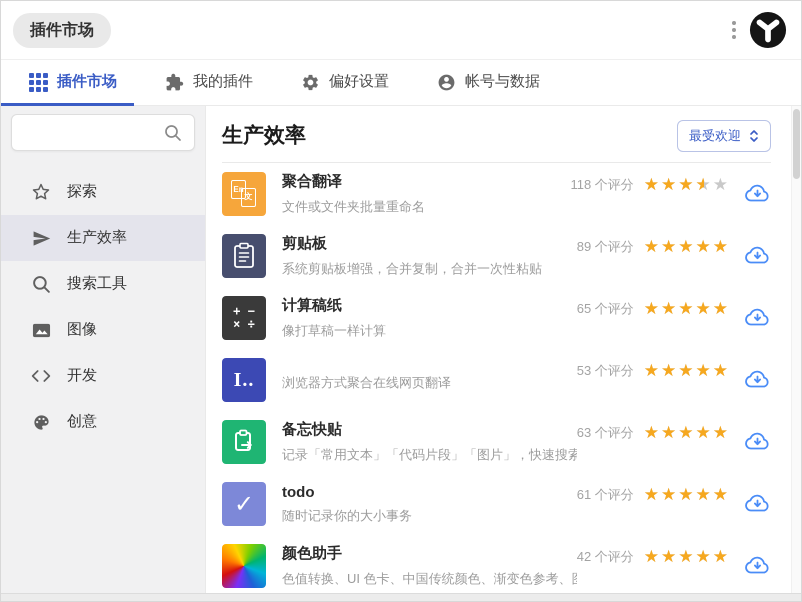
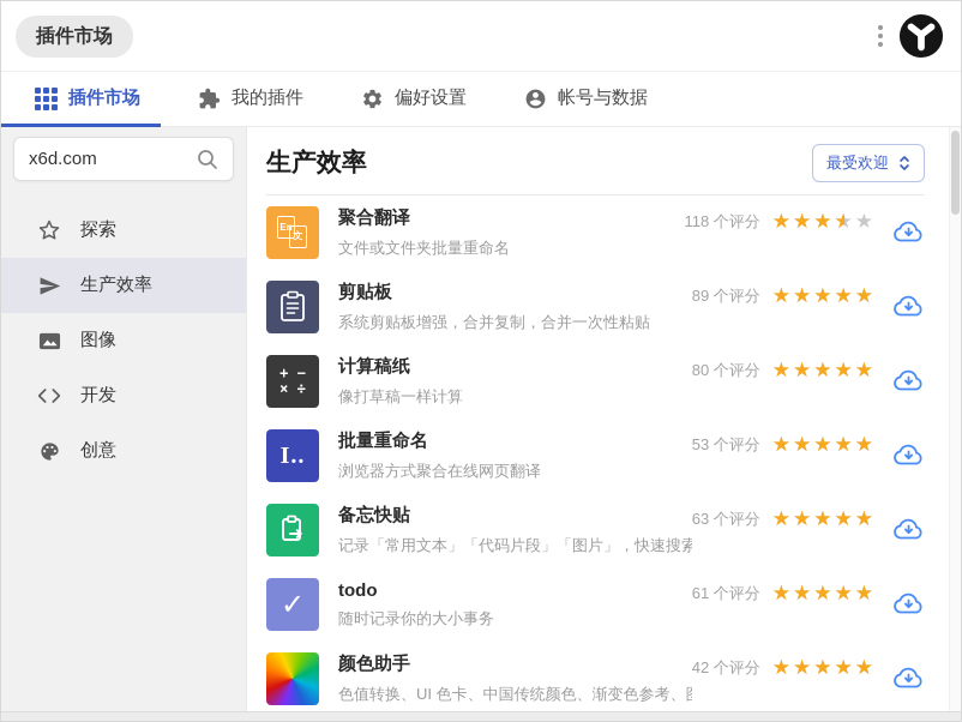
  插件市场
  插件市场
  我的插件
  偏好设置
  帐号与数据
+ x6d.com
  探索
  生产效率
- 搜索工具
  图像
  开发
  创意
  生产效率
  最受欢迎
  En
  文
  聚合翻译
  文件或文件夹批量重命名
  118 个评分
  ★★★★★
  剪贴板
  系统剪贴板增强，合并复制，合并一次性粘贴
  89 个评分
  ★★★★★
  + −
  × ÷
  计算稿纸
  像打草稿一样计算
- 65 个评分
+ 80 个评分
  ★★★★★
  I..
+ 批量重命名
  浏览器方式聚合在线网页翻译
  53 个评分
  ★★★★★
  备忘快贴
  记录「常用文本」「代码片段」「图片」，快速搜索
  63 个评分
  ★★★★★
  ✓
  todo
  随时记录你的大小事务
  61 个评分
  ★★★★★
  颜色助手
  色值转换、UI 色卡、中国传统颜色、渐变色参考、
  42 个评分
  ★★★★★
